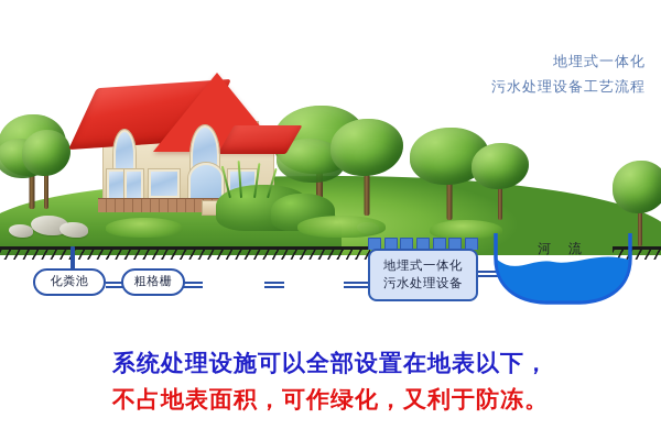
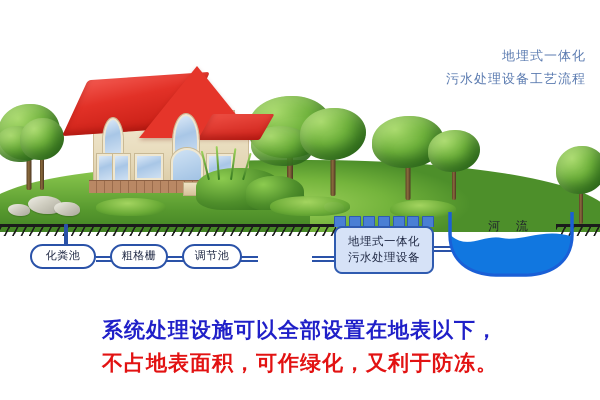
  地埋式一体化
  污水处理设备工艺流程
  化粪池
  粗格栅
+ 调节池
  地埋式一体化
  污水处理设备
  河 流
  系统处理设施可以全部设置在地表以下，
  不占地表面积，可作绿化，又利于防冻。
